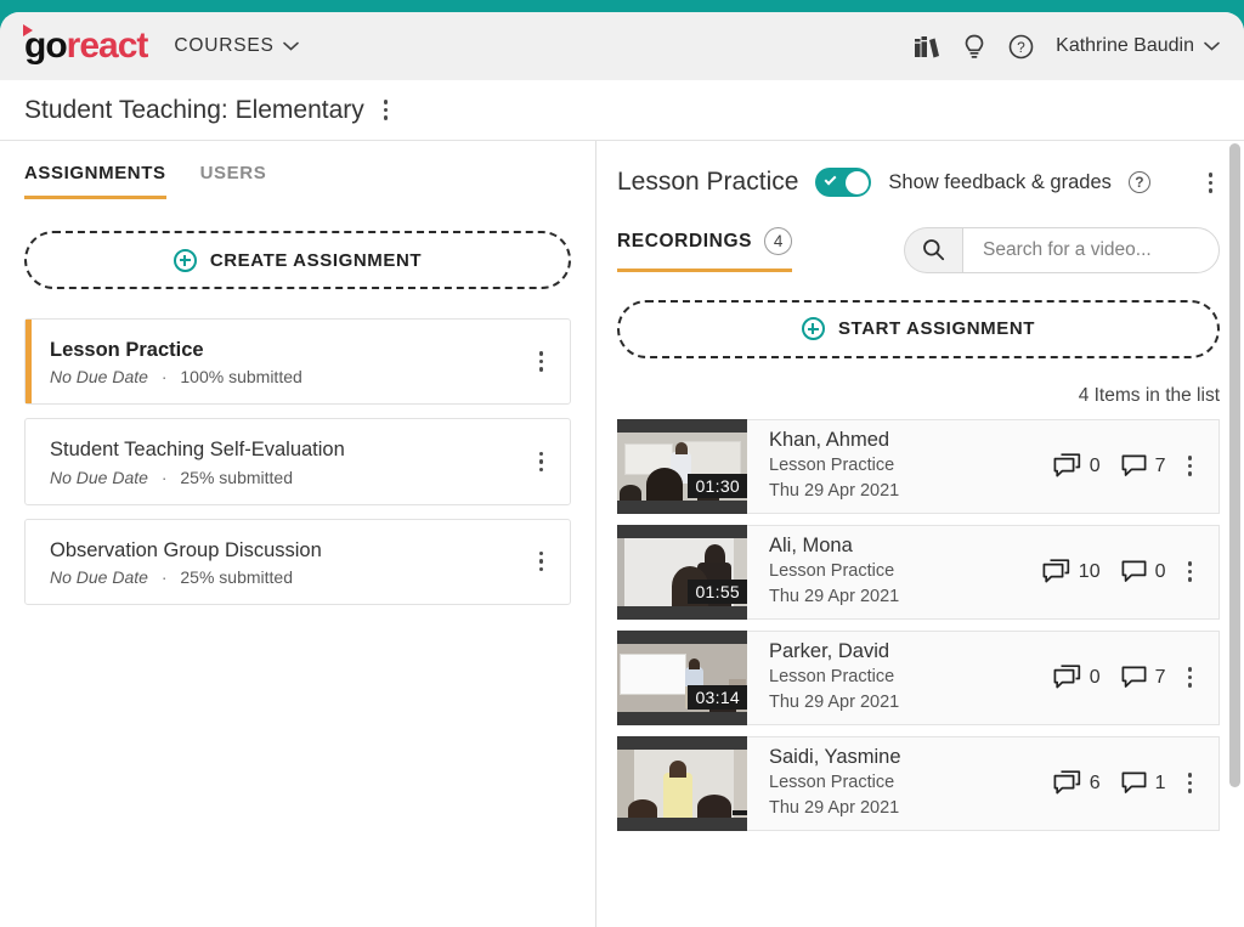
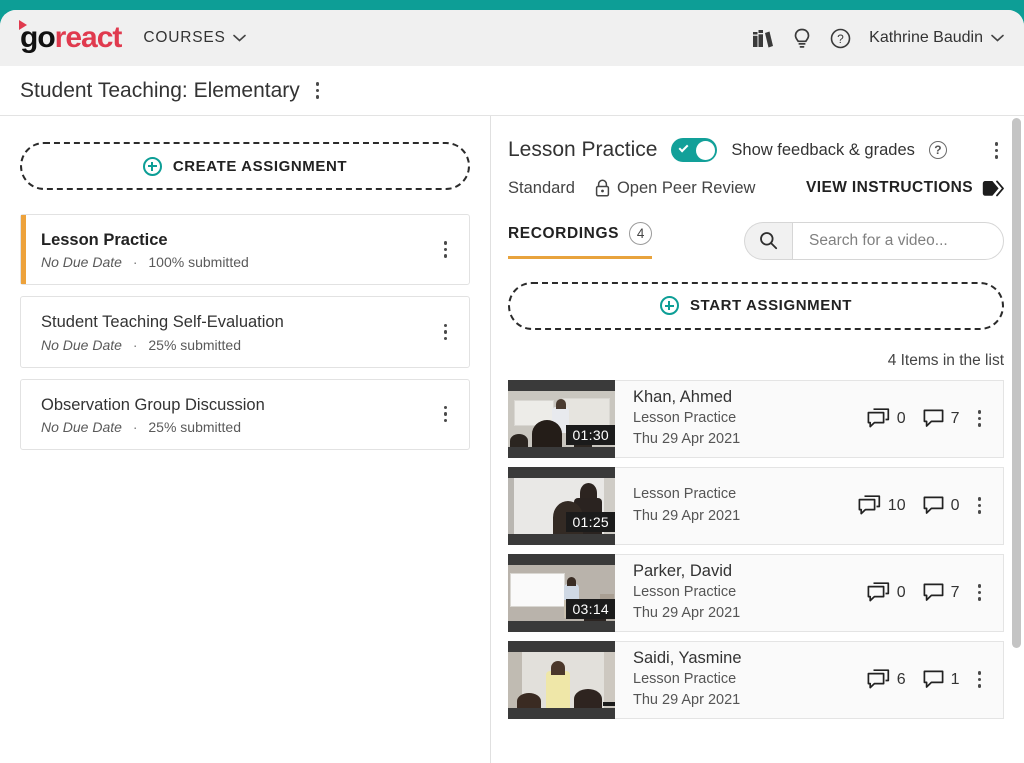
  go
  react
  COURSES
  ?
  Kathrine Baudin
  Student Teaching: Elementary
- ASSIGNMENTS
- USERS
  CREATE ASSIGNMENT
  Lesson Practice
  No Due Date · 100% submitted
  Student Teaching Self-Evaluation
  No Due Date · 25% submitted
  Observation Group Discussion
  No Due Date · 25% submitted
  Lesson Practice
  Show feedback & grades
  ?
+ Standard
+ Open Peer Review
+ VIEW INSTRUCTIONS
  RECORDINGS
  4
  Search for a video...
  START ASSIGNMENT
  4 Items in the list
  01:30
  Khan, Ahmed
  Lesson Practice
  Thu 29 Apr 2021
  0
  7
- 01:55
+ 01:25
- Ali, Mona
  Lesson Practice
  Thu 29 Apr 2021
  10
  0
  03:14
  Parker, David
  Lesson Practice
  Thu 29 Apr 2021
  0
  7
  Saidi, Yasmine
  Lesson Practice
  Thu 29 Apr 2021
  6
  1
